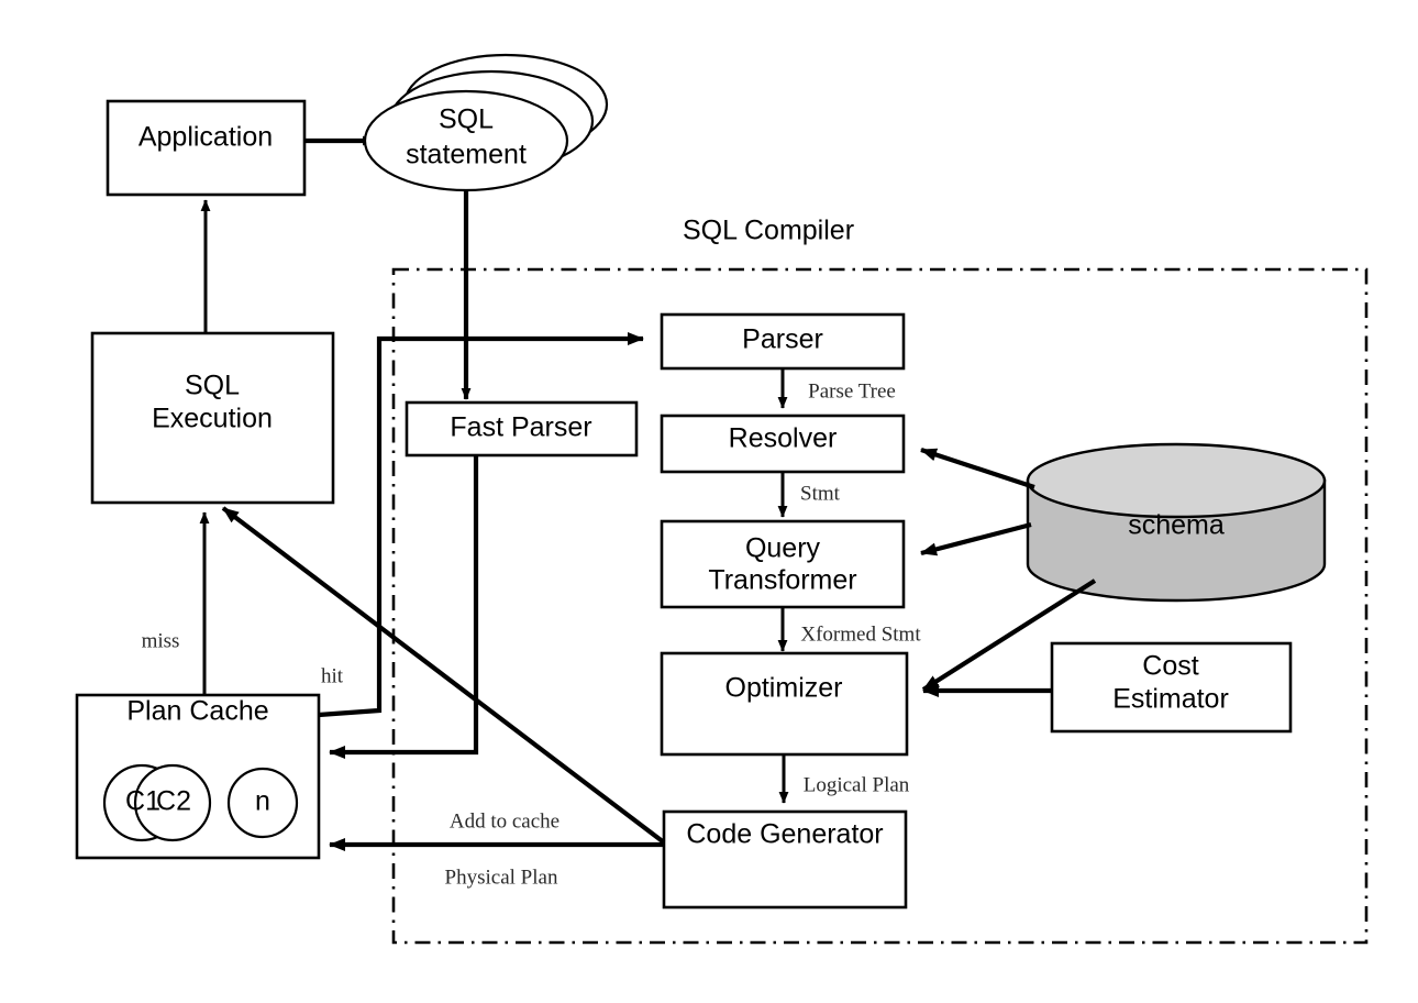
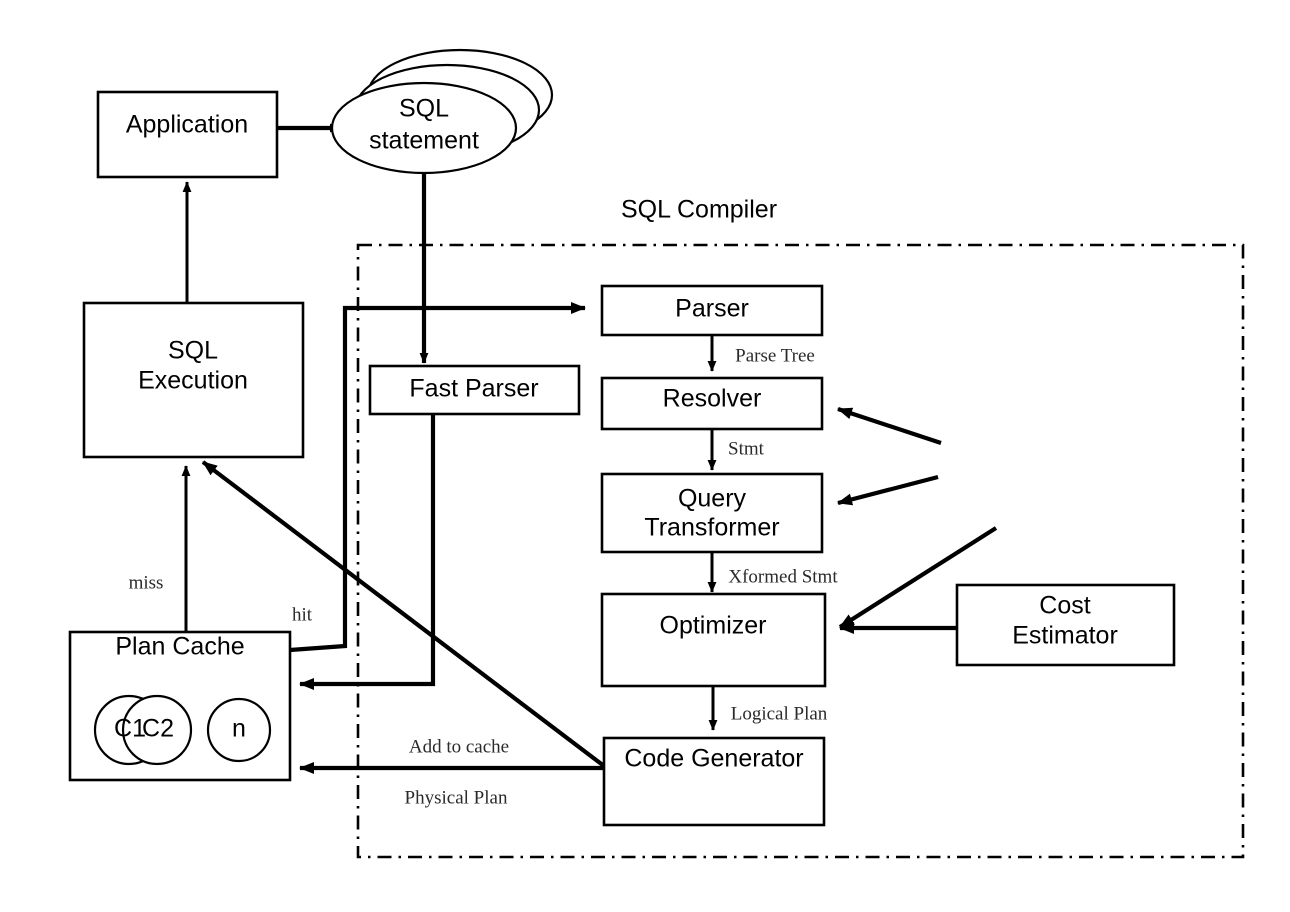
  SQL Compiler
  Application
  SQL
  statement
  SQL
  Execution
  Plan Cache
  C1
  C2
  n
  miss
  hit
  Fast Parser
  Parser
  Parse Tree
  Resolver
  Stmt
  Query
  Transformer
  Xformed Stmt
  Optimizer
  Logical Plan
  Code Generator
  Add to cache
  Physical Plan
- schema
  Cost
  Estimator
